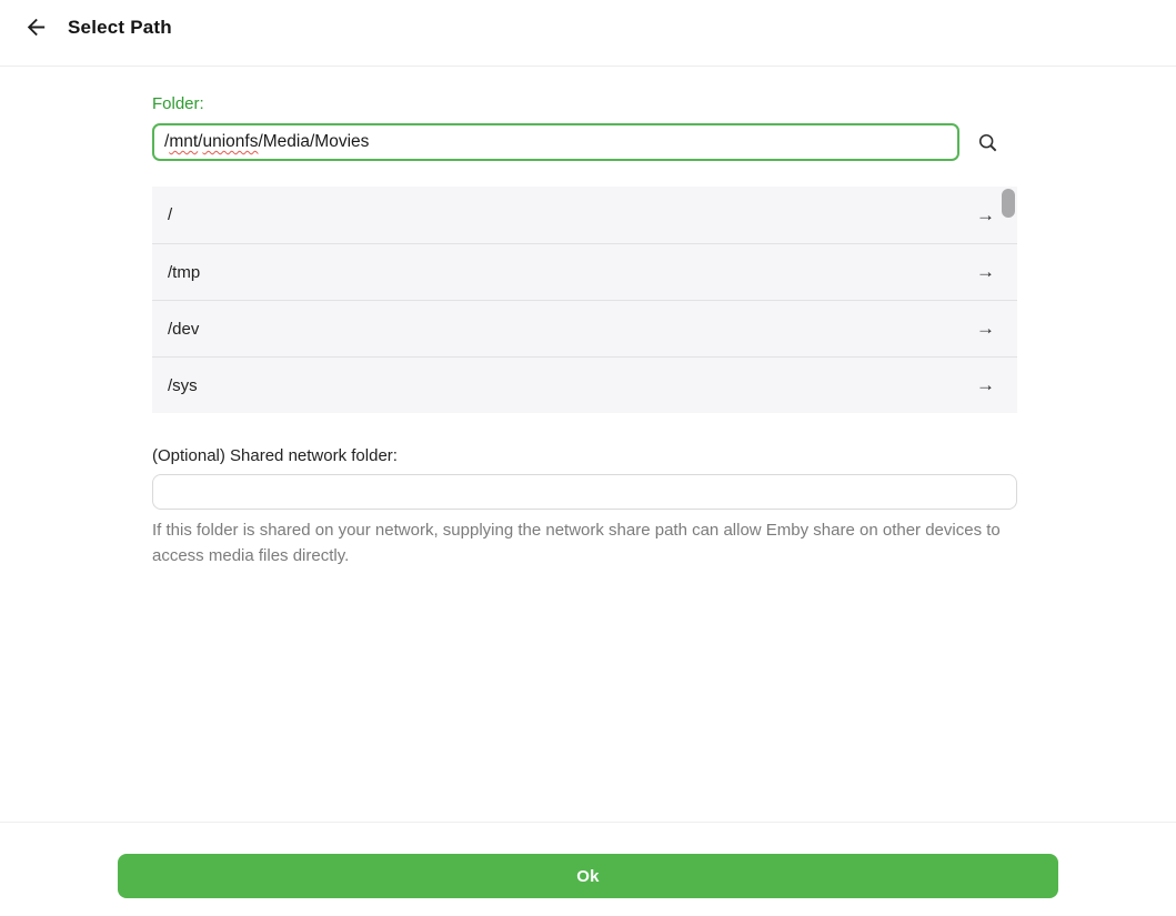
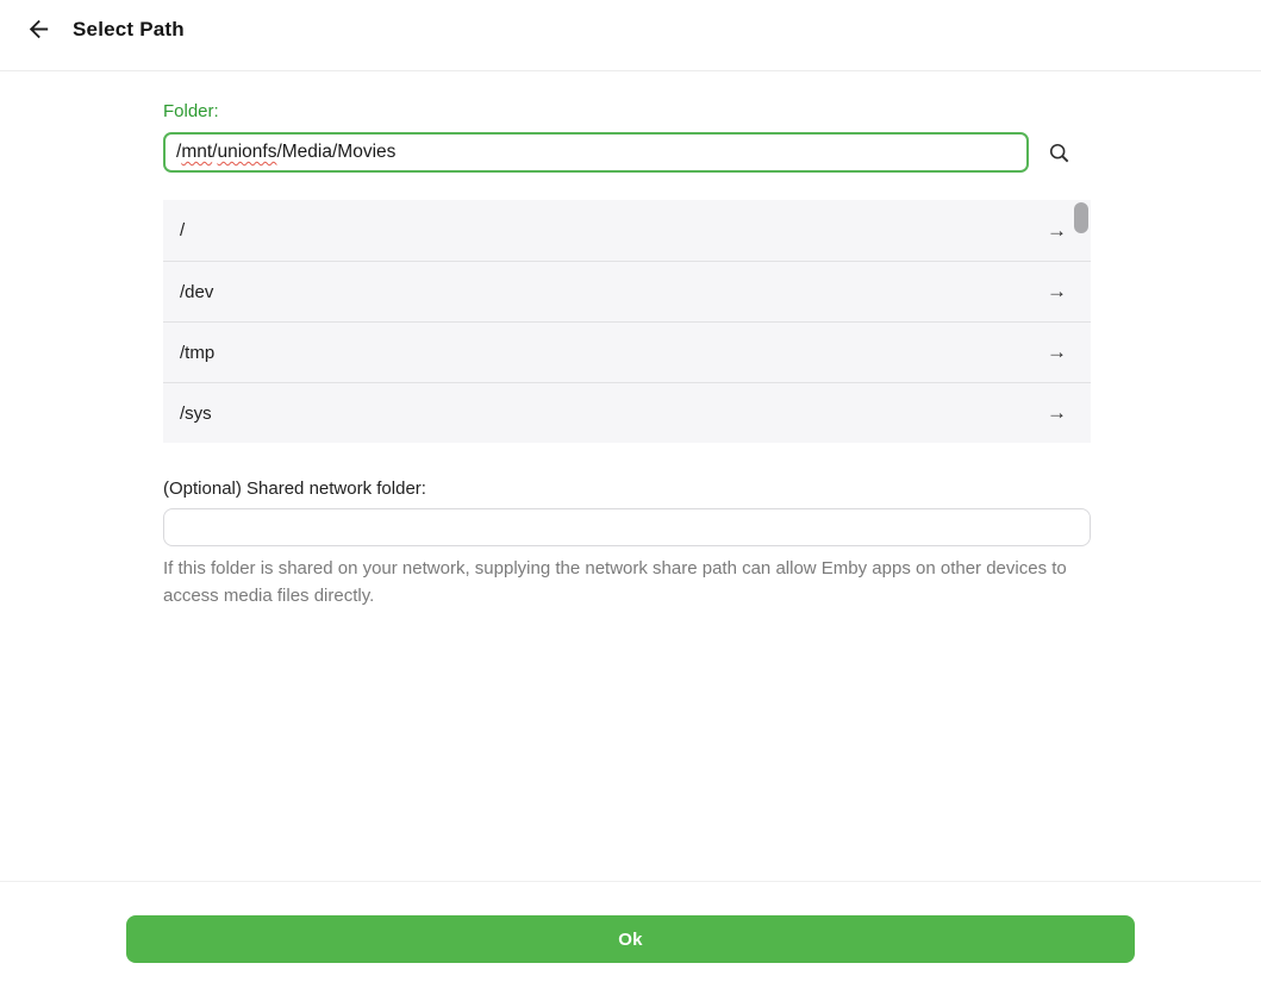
  Select Path
  Folder:
  /mnt/unionfs/Media/Movies
  /
  →
- /tmp
+ /dev
  →
- /dev
+ /tmp
  →
  /sys
  →
  (Optional) Shared network folder:
- If this folder is shared on your network, supplying the network share path can allow Emby share on other devices to access media files directly.
+ If this folder is shared on your network, supplying the network share path can allow Emby apps on other devices to access media files directly.
  Ok
